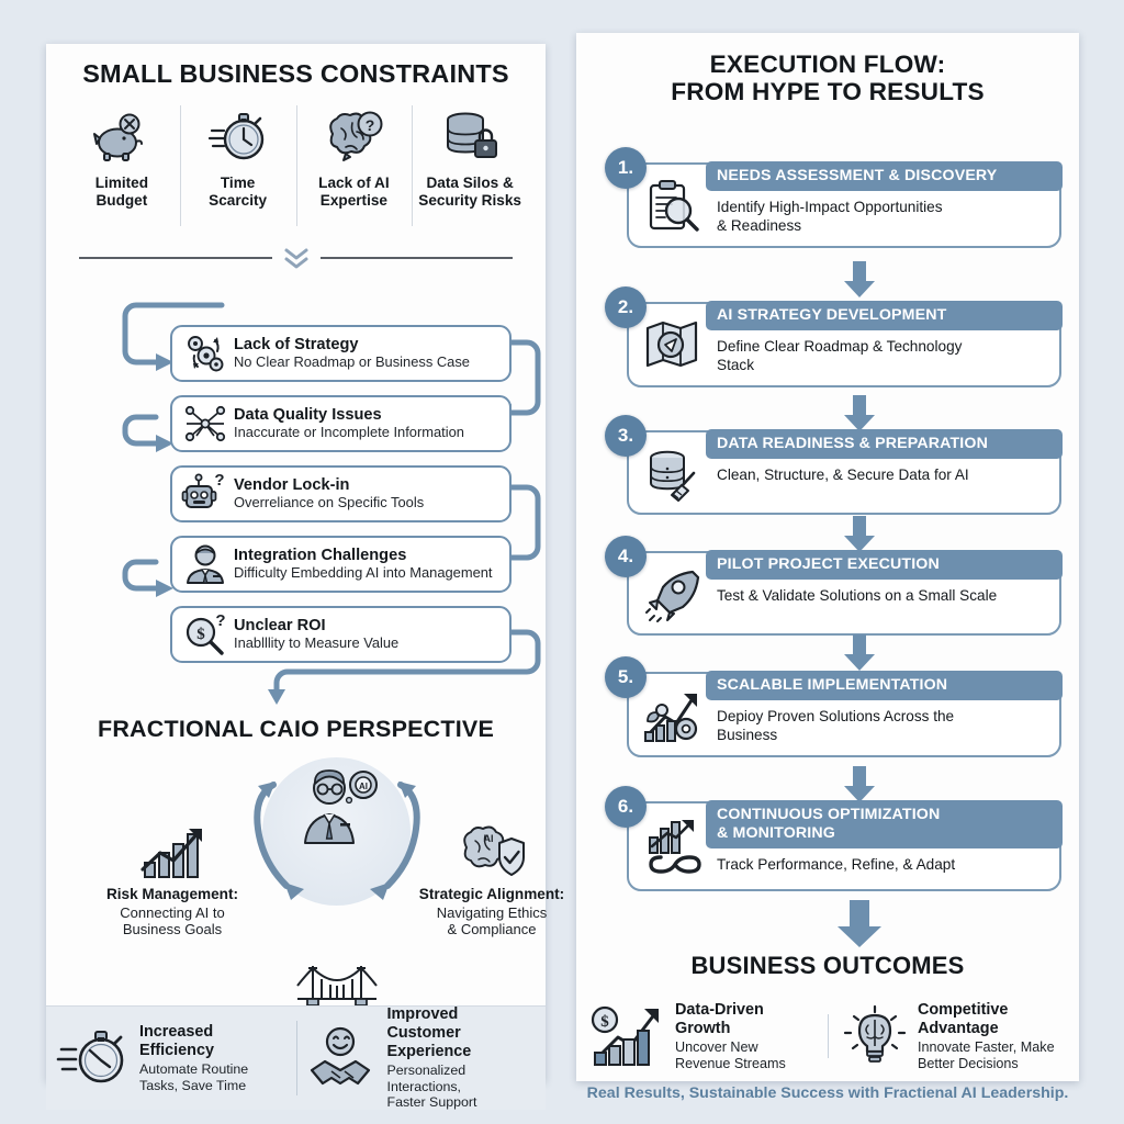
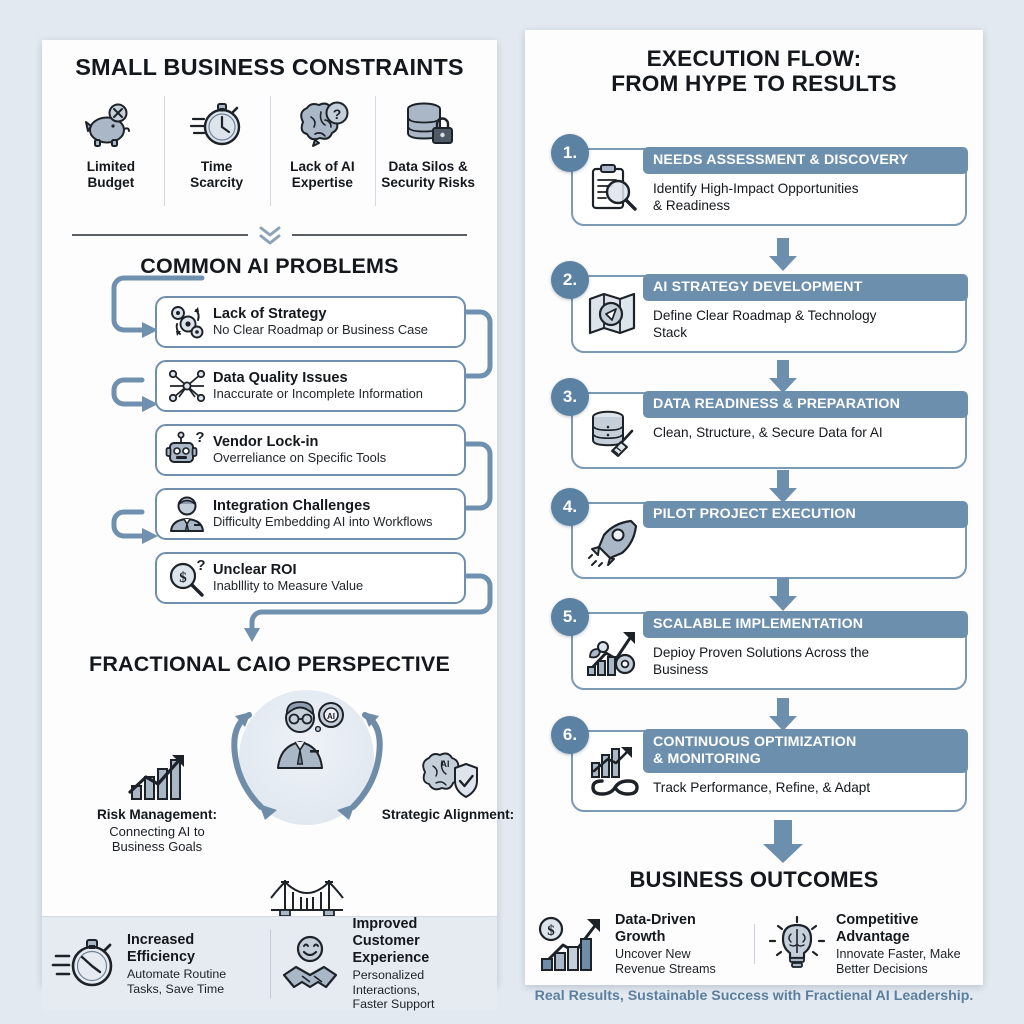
  SMALL BUSINESS CONSTRAINTS
  Limited
  Budget
  Time
  Scarcity
  ?
  Lack of AI
  Expertise
  Data Silos &
  Security Risks
+ COMMON AI PROBLEMS
  Lack of Strategy
  No Clear Roadmap or Business Case
  Data Quality Issues
  Inaccurate or Incomplete Information
  ?
  Vendor Lock-in
  Overreliance on Specific Tools
  Integration Challenges
- Difficulty Embedding AI into Management
+ Difficulty Embedding AI into Workflows
  $
  ?
  Unclear ROI
  Inablllity to Measure Value
  FRACTIONAL CAIO PERSPECTIVE
  AI
  Risk Management:
  Connecting AI to
  Business Goals
  AI
  Strategic Alignment:
- Navigating Ethics
- & Compliance
  Increased
  Efficiency
  Automate Routine
  Tasks, Save Time
  Improved Customer
  Experience
  Personalized Interactions,
  Faster Support
  EXECUTION FLOW:
  FROM HYPE TO RESULTS
  1.
  NEEDS ASSESSMENT & DISCOVERY
  Identify High-Impact Opportunities
  & Readiness
  2.
  AI STRATEGY DEVELOPMENT
  Define Clear Roadmap & Technology
  Stack
  3.
  DATA READINESS & PREPARATION
  Clean, Structure, & Secure Data for AI
  4.
  PILOT PROJECT EXECUTION
- Test & Validate Solutions on a Small Scale
  5.
  SCALABLE IMPLEMENTATION
  Depioy Proven Solutions Across the
  Business
  6.
  CONTINUOUS OPTIMIZATION
  & MONITORING
  Track Performance, Refine, & Adapt
  BUSINESS OUTCOMES
  $
  Data-Driven
  Growth
  Uncover New
  Revenue Streams
  Competitive
  Advantage
  Innovate Faster, Make
  Better Decisions
  Real Results, Sustainable Success with Fractienal AI Leadership.
